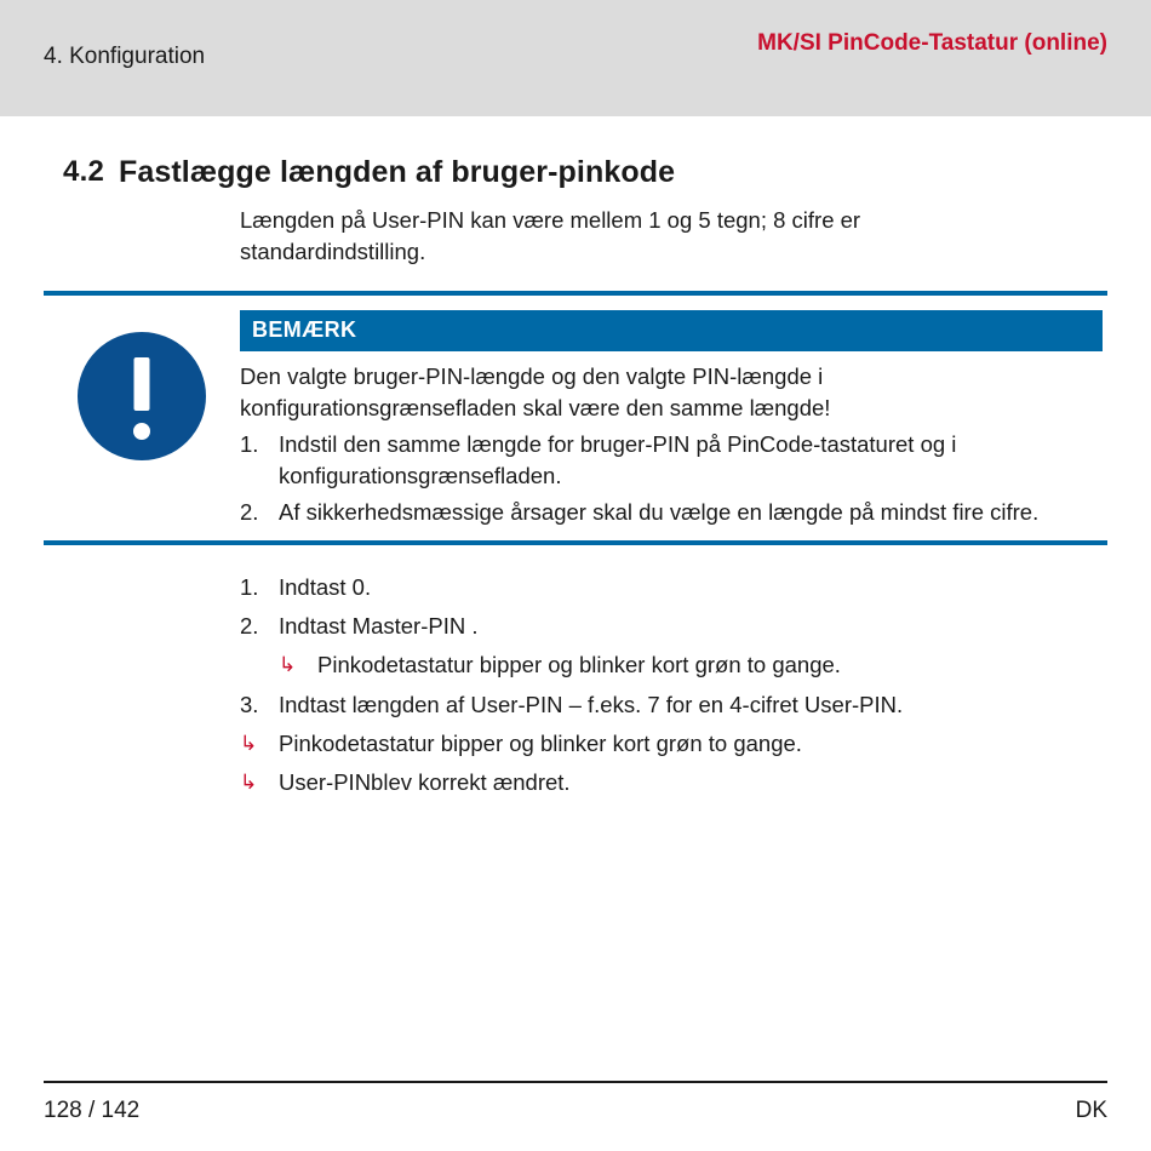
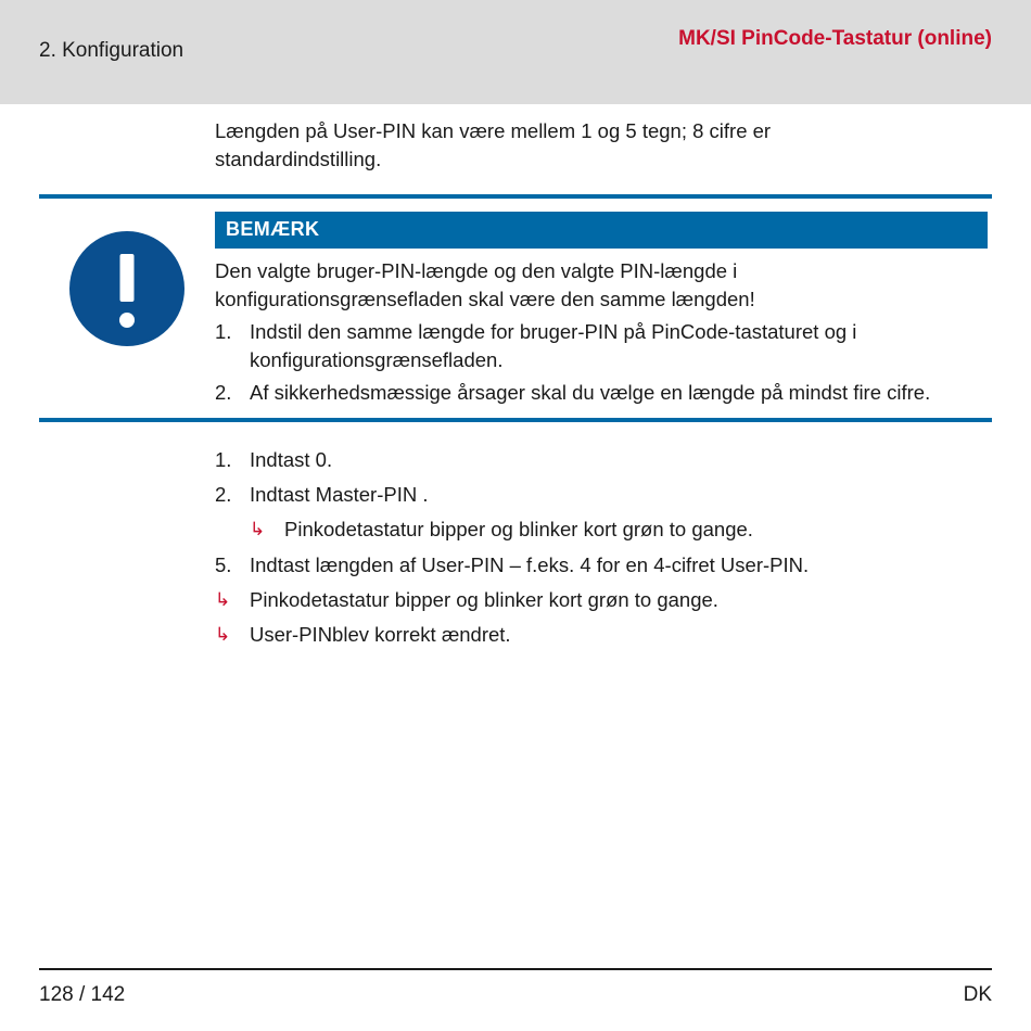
- 4. Konfiguration
+ 2. Konfiguration
  MK/SI PinCode-Tastatur (online)
- 4.2
- Fastlægge længden af bruger-pinkode
  Længden på User-PIN kan være mellem 1 og 5 tegn; 8 cifre er standardindstilling.
  BEMÆRK
- Den valgte bruger-PIN-længde og den valgte PIN-længde i konfigurationsgrænsefladen skal være den samme længde!
+ Den valgte bruger-PIN-længde og den valgte PIN-længde i konfigurationsgrænsefladen skal være den samme længden!
  1.
  Indstil den samme længde for bruger-PIN på PinCode-tastaturet og i konfigurationsgrænsefladen.
  2.
  Af sikkerhedsmæssige årsager skal du vælge en længde på mindst fire cifre.
  1.
  Indtast 0.
  2.
  Indtast Master-PIN .
  ↳
  Pinkodetastatur bipper og blinker kort grøn to gange.
- 3.
+ 5.
- Indtast længden af User-PIN – f.eks. 7 for en 4-cifret User-PIN.
+ Indtast længden af User-PIN – f.eks. 4 for en 4-cifret User-PIN.
  ↳
  Pinkodetastatur bipper og blinker kort grøn to gange.
  ↳
  User-PINblev korrekt ændret.
  128 / 142
  DK
